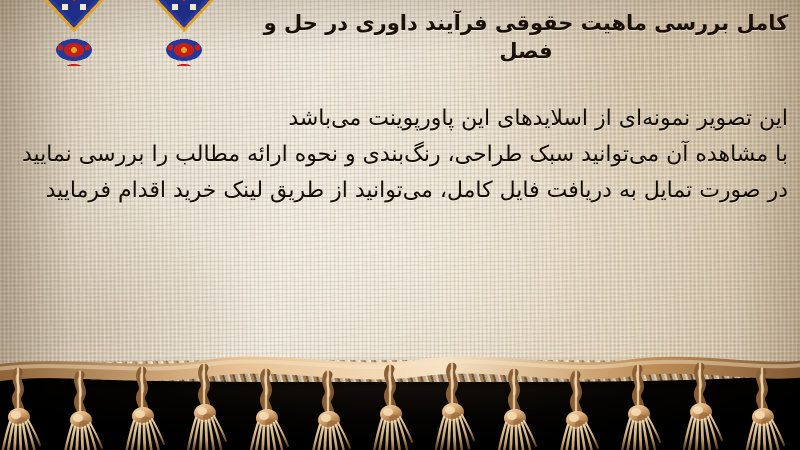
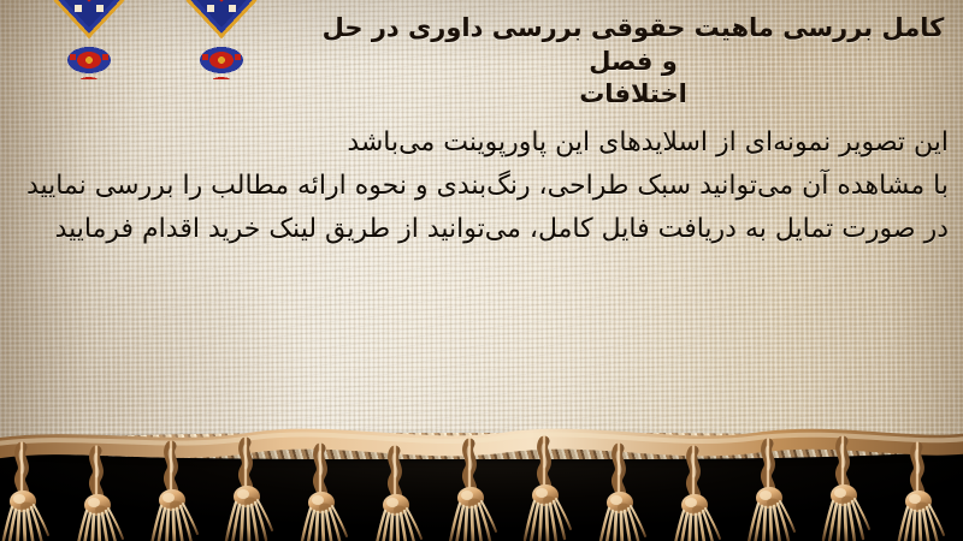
- کامل بررسی ماهیت حقوقی فرآیند داوری در حل و فصل
+ کامل بررسی ماهیت حقوقی بررسی داوری در حل و فصل
+ اختلافات
  این تصویر نمونه‌ای از اسلایدهای این پاورپوینت می‌باشد
  با مشاهده آن میتوانید سبک طراحی، رنگ‌بندی و نحوه ارائه مطالب را بررسی نمایید
  در صورت تمایل به دریافت فایل کامل، می‌توانید از طریق لینک خرید اقدام فرمایید
